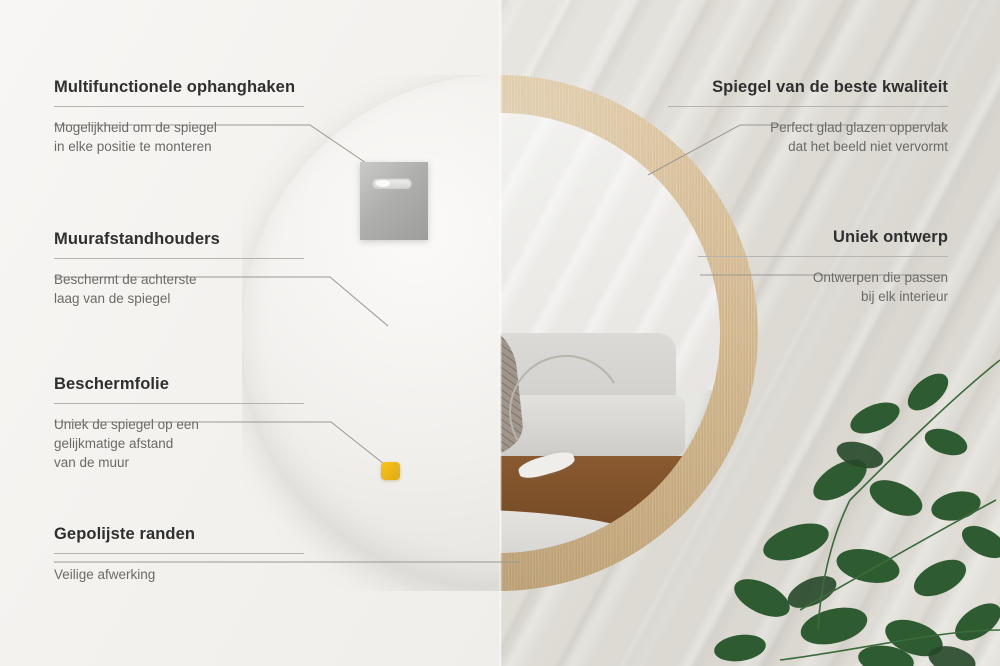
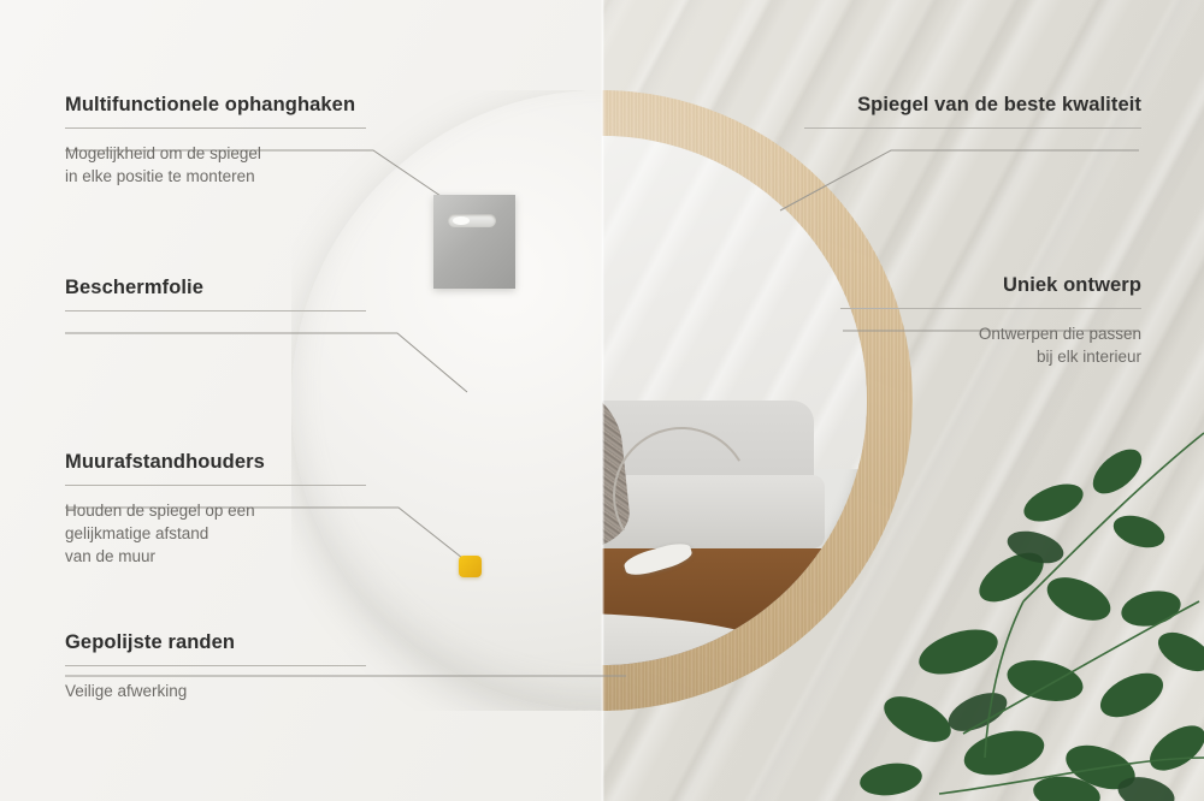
  Multifunctionele ophanghaken
  Mogelijkheid om de spiegel
  in elke positie te monteren
- Muurafstandhouders
+ Beschermfolie
- Beschermt de achterste
- laag van de spiegel
- Beschermfolie
+ Muurafstandhouders
- Uniek de spiegel op een
+ Houden de spiegel op een
  gelijkmatige afstand
  van de muur
  Gepolijste randen
  Veilige afwerking
  Spiegel van de beste kwaliteit
- Perfect glad glazen oppervlak
- dat het beeld niet vervormt
  Uniek ontwerp
  Ontwerpen die passen
  bij elk interieur
